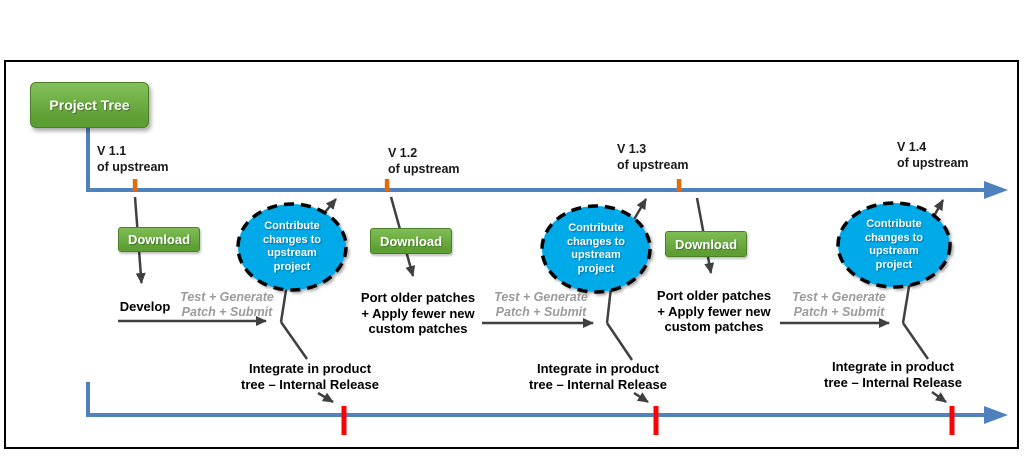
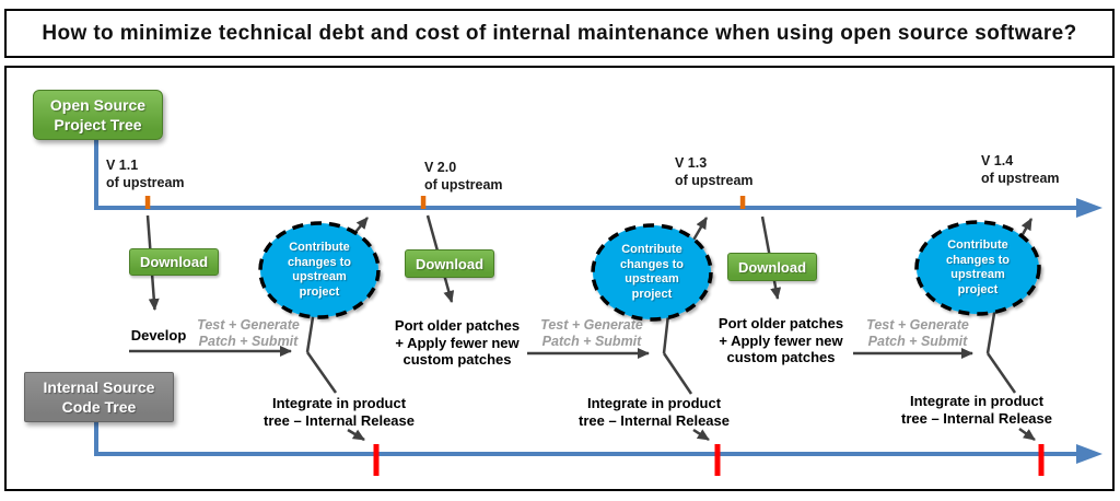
+ How to minimize technical debt and cost of internal maintenance when using open source software?
+ Open Source
  Project Tree
+ Internal Source
+ Code Tree
  V 1.1
  of upstream
- V 1.2
+ V 2.0
  of upstream
  V 1.3
  of upstream
  V 1.4
  of upstream
  Download
  Download
  Download
  Develop
  Port older patches
  + Apply fewer new
  custom patches
  Port older patches
  + Apply fewer new
  custom patches
  Test + Generate
  Patch + Submit
  Test + Generate
  Patch + Submit
  Test + Generate
  Patch + Submit
  Contribute
  changes to
  upstream
  project
  Contribute
  changes to
  upstream
  project
  Contribute
  changes to
  upstream
  project
  Integrate in product
  tree – Internal Release
  Integrate in product
  tree – Internal Release
  Integrate in product
  tree – Internal Release
